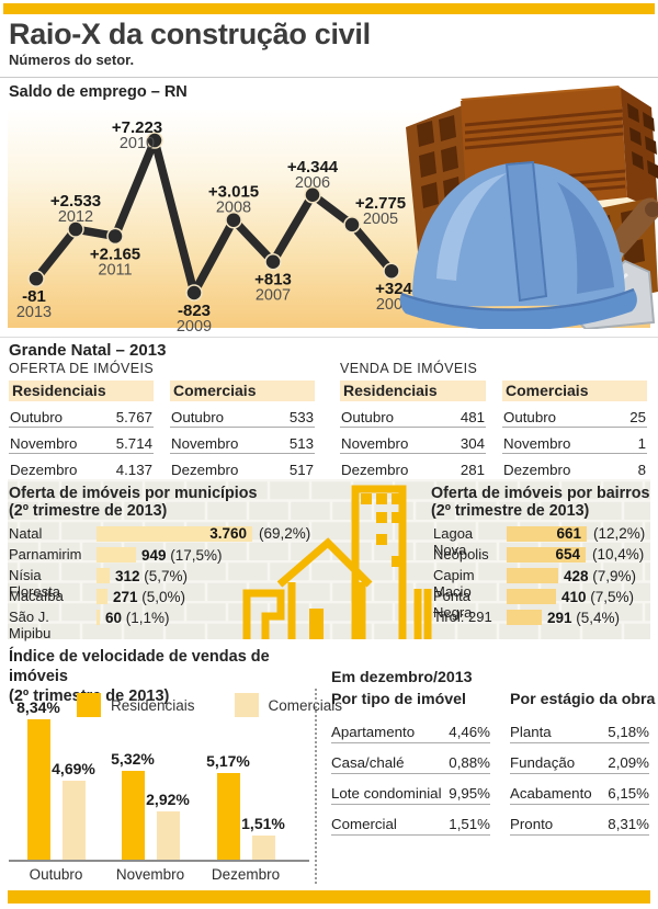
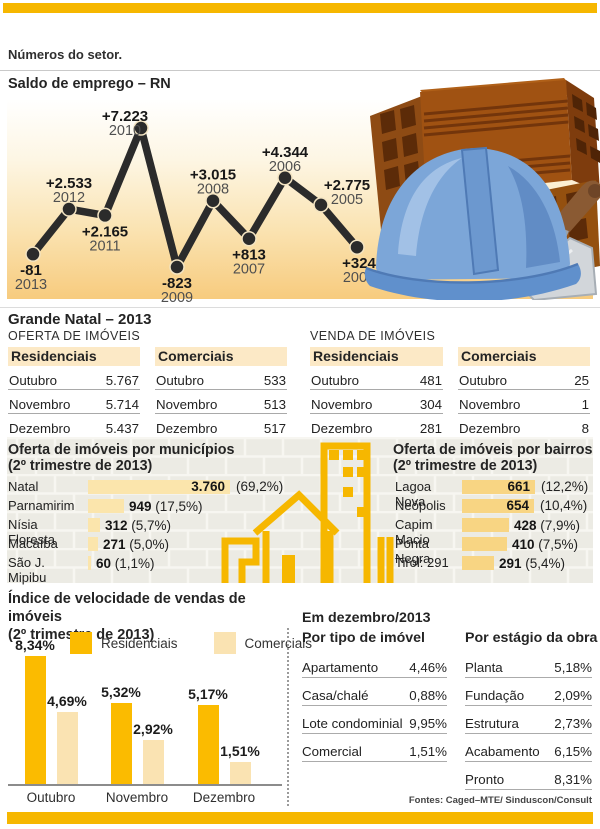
- Raio-X da construção civil
  Números do setor.
  Saldo de emprego – RN
  -81
  2013
  +2.533
  2012
  +2.165
  2011
  +7.223
  2010
  -823
  2009
  +3.015
  2008
  +813
  2007
  +4.344
  2006
  +2.775
  2005
  +324
  200
  Grande Natal – 2013
  OFERTA DE IMÓVEIS
  VENDA DE IMÓVEIS
  Residenciais
  Outubro
  5.767
  Novembro
  5.714
  Dezembro
- 4.137
+ 5.437
  Comerciais
  Outubro
  533
  Novembro
  513
  Dezembro
  517
  Residenciais
  Outubro
  481
  Novembro
  304
  Dezembro
  281
  Comerciais
  Outubro
  25
  Novembro
  1
  Dezembro
  8
  Oferta de imóveis por municípios
  (2º trimestre de 2013)
  Oferta de imóveis por bairros
  (2º trimestre de 2013)
  Natal
  3.760
  (69,2%)
  Parnamirim
  949 (17,5%)
  Nísia Floresta
  312 (5,7%)
  Macaíba
  271 (5,0%)
  São J. Mipibu
  60 (1,1%)
  Lagoa Nova
  661
  (12,2%)
  Neópolis
  654
  (10,4%)
  Capim Macio
  428 (7,9%)
  Ponta Negra
  410 (7,5%)
  Tirol: 291
  291 (5,4%)
  Índice de velocidade de vendas de imóveis
  (2º trime de 2013)
  Residenciais
  Comerciais
  8,34%
  4,69%
  Outubro
  5,32%
  2,92%
  Novembro
  5,17%
  1,51%
  Dezembro
  Em dezembro/2013
  Por tipo de imóvel
  Por estágio da obra
  Apartamento
  4,46%
  Casa/chalé
  0,88%
  Lote condominial
  9,95%
  Comercial
  1,51%
  Planta
  5,18%
  Fundação
  2,09%
+ Estrutura
+ 2,73%
  Acabamento
  6,15%
  Pronto
  8,31%
+ Fontes: Caged–MTE/ Sinduscon/Consult
